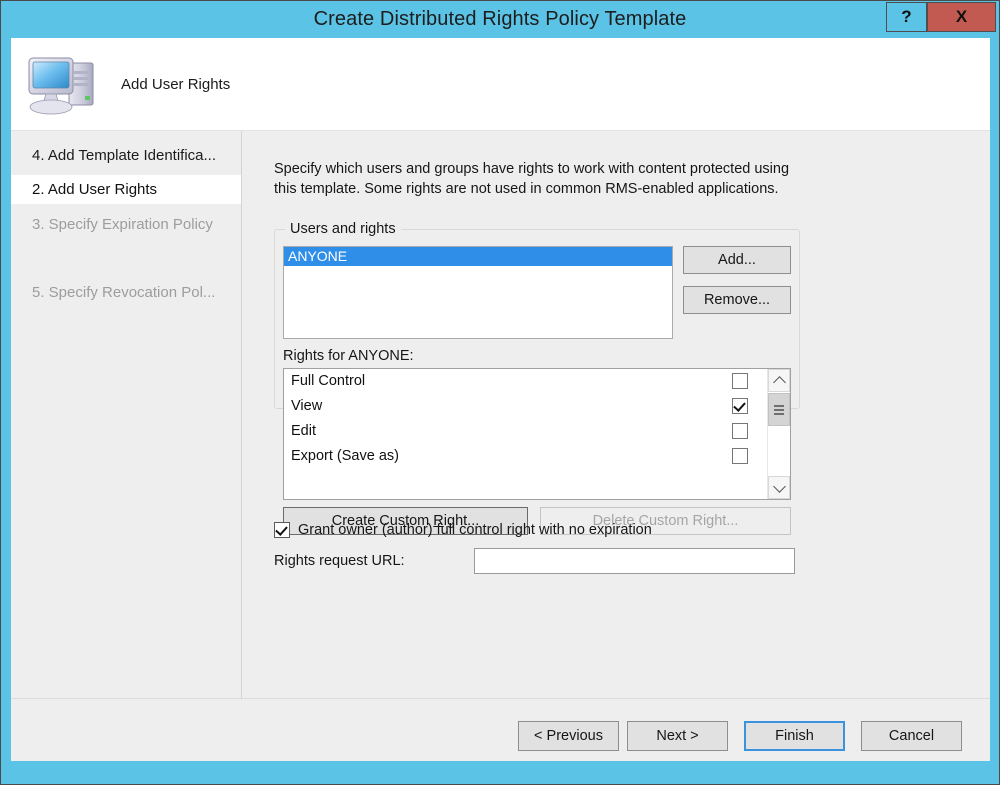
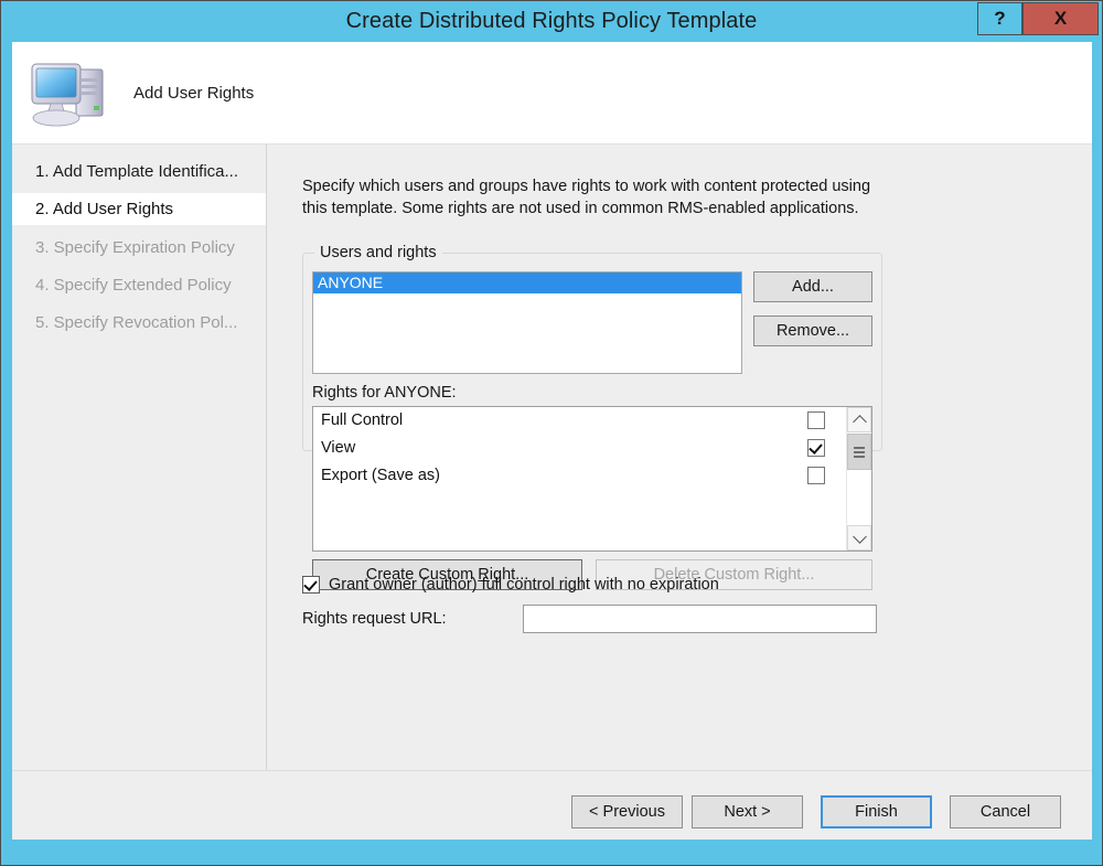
  Create Distributed Rights Policy Template
  ?
  X
  Add User Rights
- 4. Add Template Identifica...
+ 1. Add Template Identifica...
  2. Add User Rights
  3. Specify Expiration Policy
+ 4. Specify Extended Policy
  5. Specify Revocation Pol...
  Specify which users and groups have rights to work with content protected using this template. Some rights are not used in common RMS-enabled applications.
  Users and rights
  ANYONE
  Add...
  Remove...
  Rights for ANYONE:
  Full Control
  View
- Edit
  Export (Save as)
  Create Custom Right...
  Delete Custom Right...
  Grant owner (author) full control right with no expiration
  Rights request URL:
  < Previous
  Next >
  Finish
  Cancel
